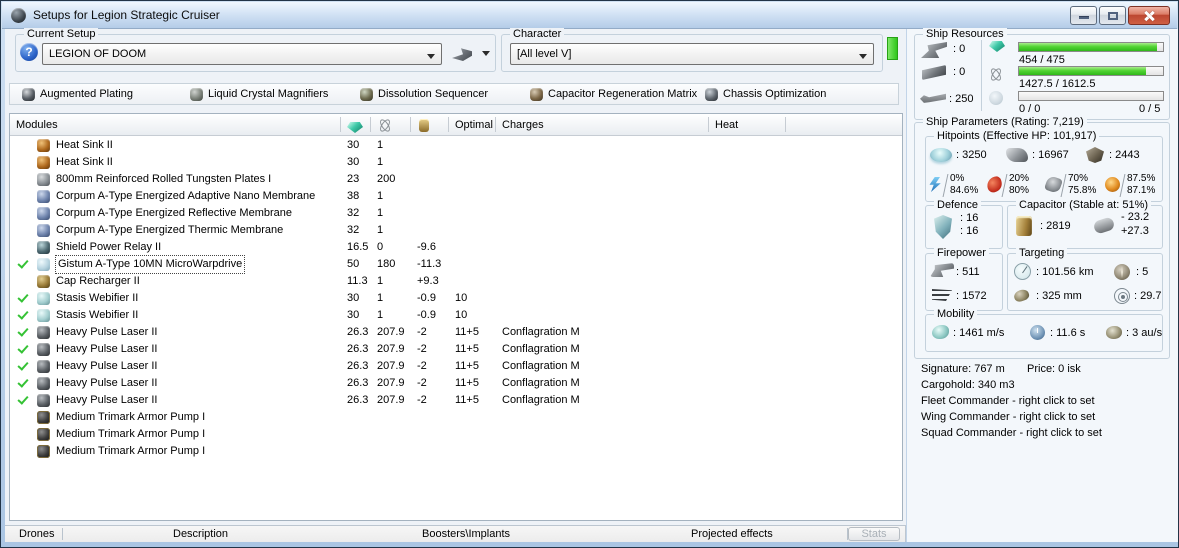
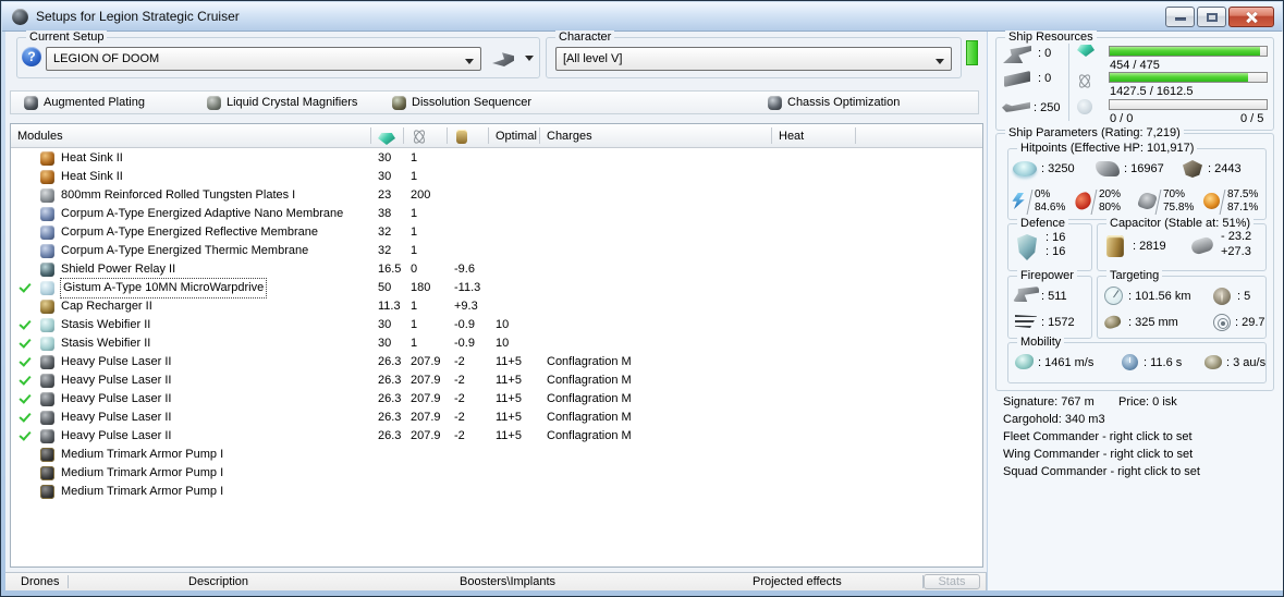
  Setups for Legion Strategic Cruiser
  Current Setup
  LEGION OF DOOM
  Character
  [All level V]
  Augmented Plating
  Liquid Crystal Magnifiers
  Dissolution Sequencer
- Capacitor Regeneration Matrix
  Chassis Optimization
  Modules
  Optimal
  Charges
  Heat
  Heat Sink II
  30
  1
  Heat Sink II
  30
  1
  800mm Reinforced Rolled Tungsten Plates I
  23
  200
  Corpum A-Type Energized Adaptive Nano Membrane
  38
  1
  Corpum A-Type Energized Reflective Membrane
  32
  1
  Corpum A-Type Energized Thermic Membrane
  32
  1
  Shield Power Relay II
  16.5
  0
  -9.6
  Gistum A-Type 10MN MicroWarpdrive
  50
  180
  -11.3
  Cap Recharger II
  11.3
  1
  +9.3
  Stasis Webifier II
  30
  1
  -0.9
  10
  Stasis Webifier II
  30
  1
  -0.9
  10
  Heavy Pulse Laser II
  26.3
  207.9
  -2
  11+5
  Conflagration M
  Heavy Pulse Laser II
  26.3
  207.9
  -2
  11+5
  Conflagration M
  Heavy Pulse Laser II
  26.3
  207.9
  -2
  11+5
  Conflagration M
  Heavy Pulse Laser II
  26.3
  207.9
  -2
  11+5
  Conflagration M
  Heavy Pulse Laser II
  26.3
  207.9
  -2
  11+5
  Conflagration M
  Medium Trimark Armor Pump I
  Medium Trimark Armor Pump I
  Medium Trimark Armor Pump I
  Drones
  Description
  Boosters\Implants
  Projected effects
  Stats
  Ship Resources
  : 0
  : 0
  : 250
  454 / 475
  1427.5 / 1612.5
  0 / 0
  0 / 5
  Ship Parameters (Rating: 7,219)
  Hitpoints (Effective HP: 101,917)
  : 3250
  : 16967
  : 2443
  0%
  84.6%
  20%
  80%
  70%
  75.8%
  87.5%
  87.1%
  Defence
  : 16
  : 16
  Capacitor (Stable at: 51%)
  : 2819
  - 23.2
  +27.3
  Firepower
  : 511
  : 1572
  Targeting
  : 101.56 km
  : 5
  : 325 mm
  : 29.7
  Mobility
  : 1461 m/s
  : 11.6 s
  : 3 au/s
  Signature: 767 m
  Price: 0 isk
  Cargohold: 340 m3
  Fleet Commander - right click to set
  Wing Commander - right click to set
  Squad Commander - right click to set
